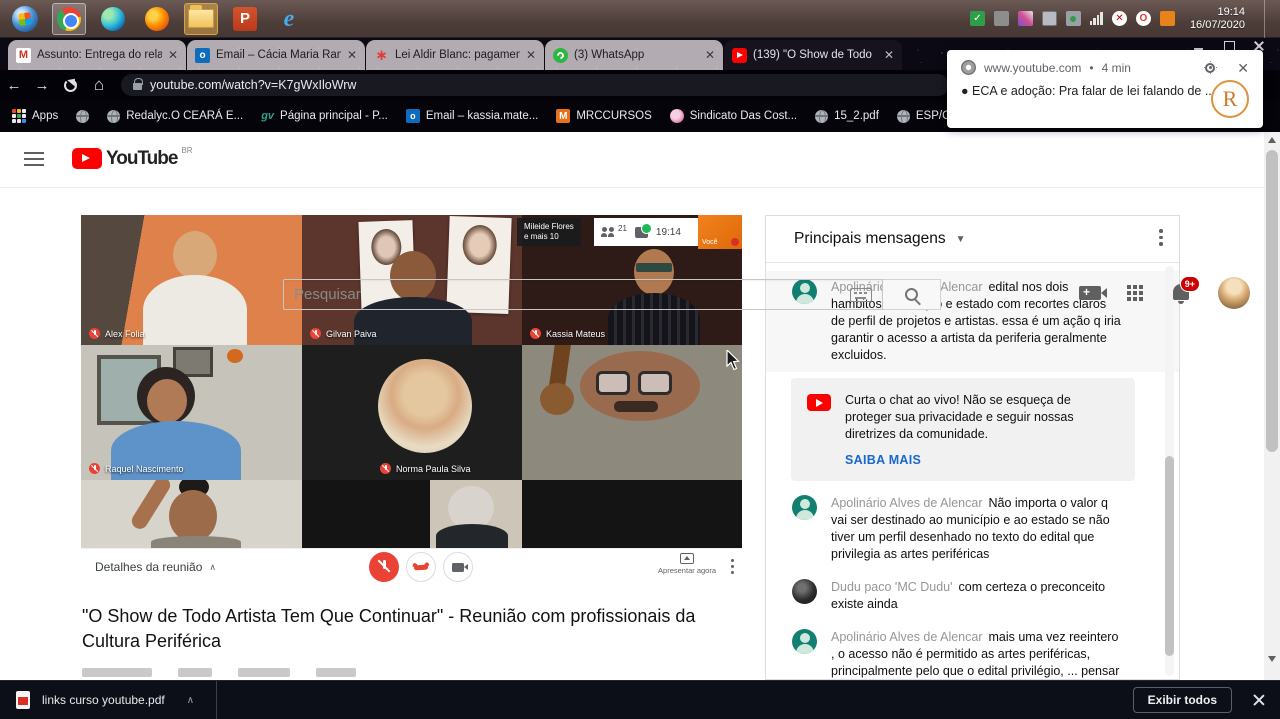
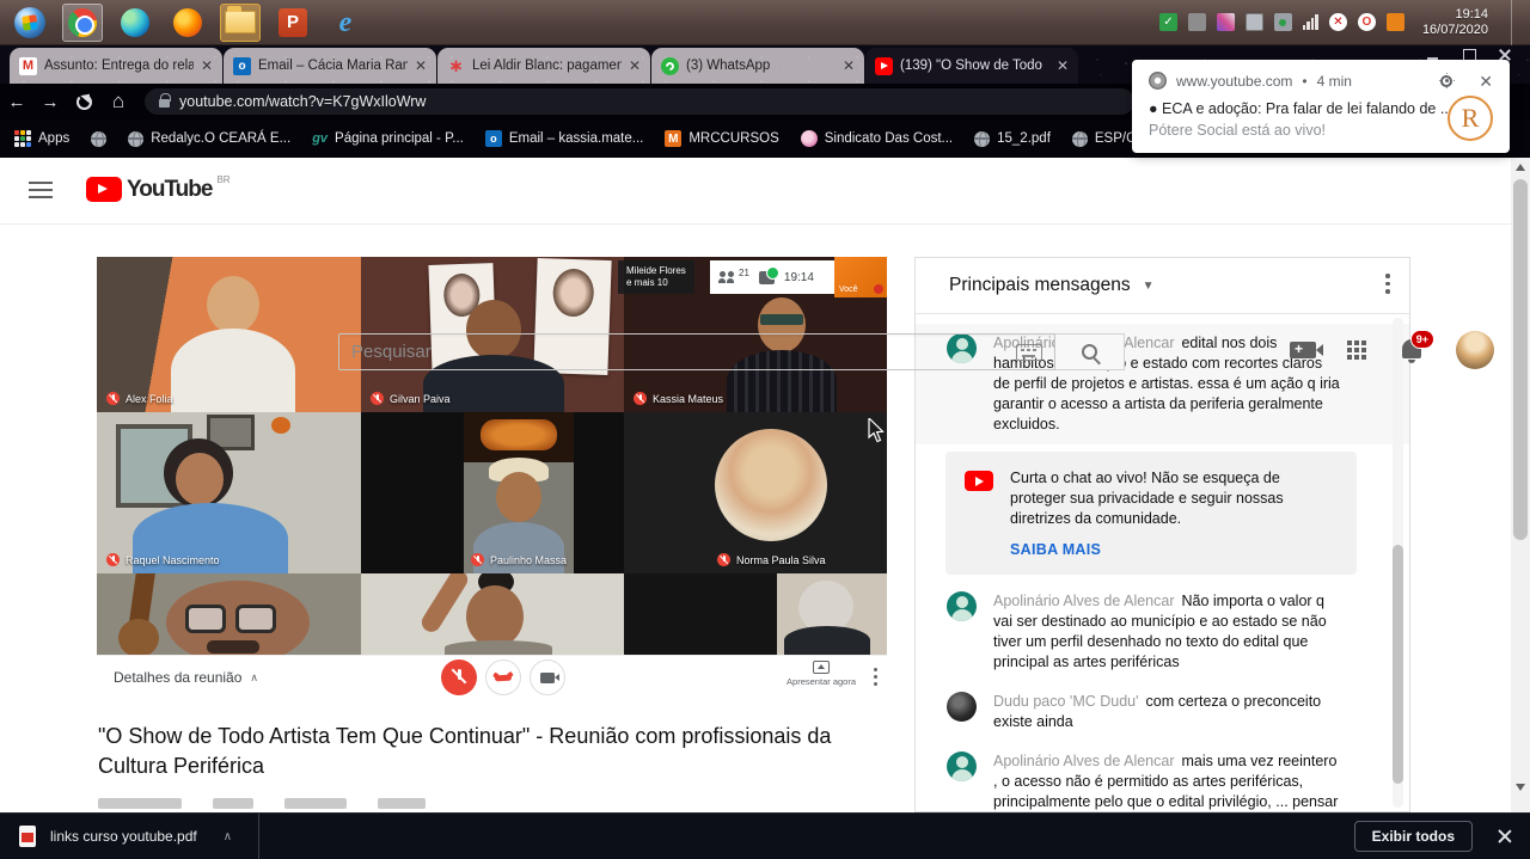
  P
  e
  ✓
  ✕
  O
  19:14
  16/07/2020
  M
  Assunto: Entrega do rela
  ✕
  o
  Email – Cácia Maria Ra
  ✕
  ∗
  Lei Aldir Blanc: pagamen
  ✕
  (3) WhatsApp
  ✕
  (139) "O Show de Todo
  ✕
  ←
  →
  ⌂
  youtube.com/watch?v=K7gWxIloWrw
  Apps
  Redalyc.O CEARÁ E...
  gv
  Página principal - P...
  o
  Email – kassia.mate...
  M
  MRCCURSOS
  Sindicato Das Cost...
  15_2.pdf
  YouTube
  BR
  Pesquisar
  9+
  Alex Folia
  Gilvan Paiva
  Kassia Mateus
  Raquel Nascimento
+ Paulinho Massa
  Norma Paula Silva
  Mileide Flores
  e mais 10
  21
  19:14
  Detalhes da reunião
  ∧
  Apresentar agora
  "O Show de Todo Artista Tem Que Continuar" - Reunião com profissionais da Cultura Periférica
  Principais mensagens
  ▼
  Apori Alencar edital nos dois hambitos e estado com recortes claros de perfil de projetos e artistas. essa é um ação q iria garantir o acesso a artista da periferia geralmente excluidos.
  Curta o chat ao vivo! Não se esqueça de proteger sua privacidade e seguir nossas diretrizes da comunidade.
  SAIBA MAIS
- Apolinário Alves de Alencar Não importa o valor q vai ser destinado ao município e ao estado se não tiver um perfil desenhado no texto do edital que privilegia as artes periféricas
+ Apolinário Alves de Alencar Não importa o valor q vai ser destinado ao município e ao estado se não tiver um perfil desenhado no texto do edital que principal as artes periféricas
  Dudu paco 'MC Dudu' com certeza o preconceito existe ainda
  www.youtube.com
  •
  4 min
  ✕
  ● ECA e adoção: Pra falar de lei falando de ..
+ Pótere Social está ao vivo!
  R
  links curso youtube.pdf
  ∧
  Exibir todos
